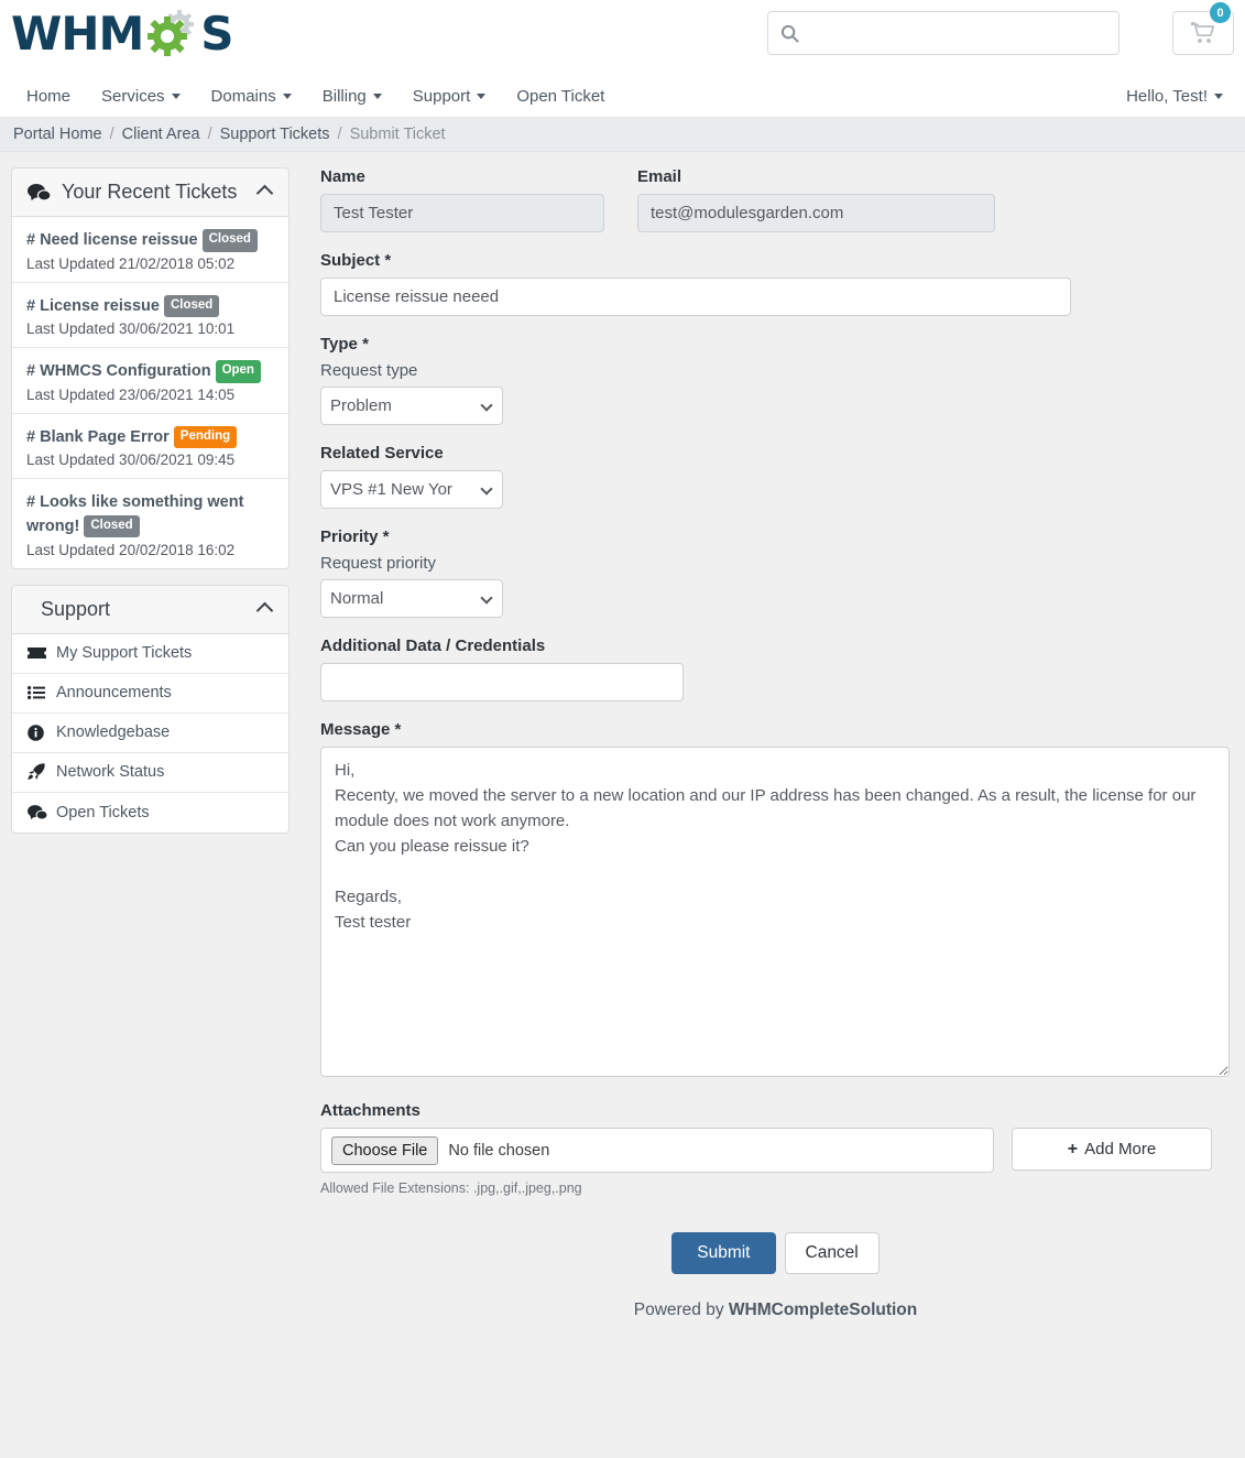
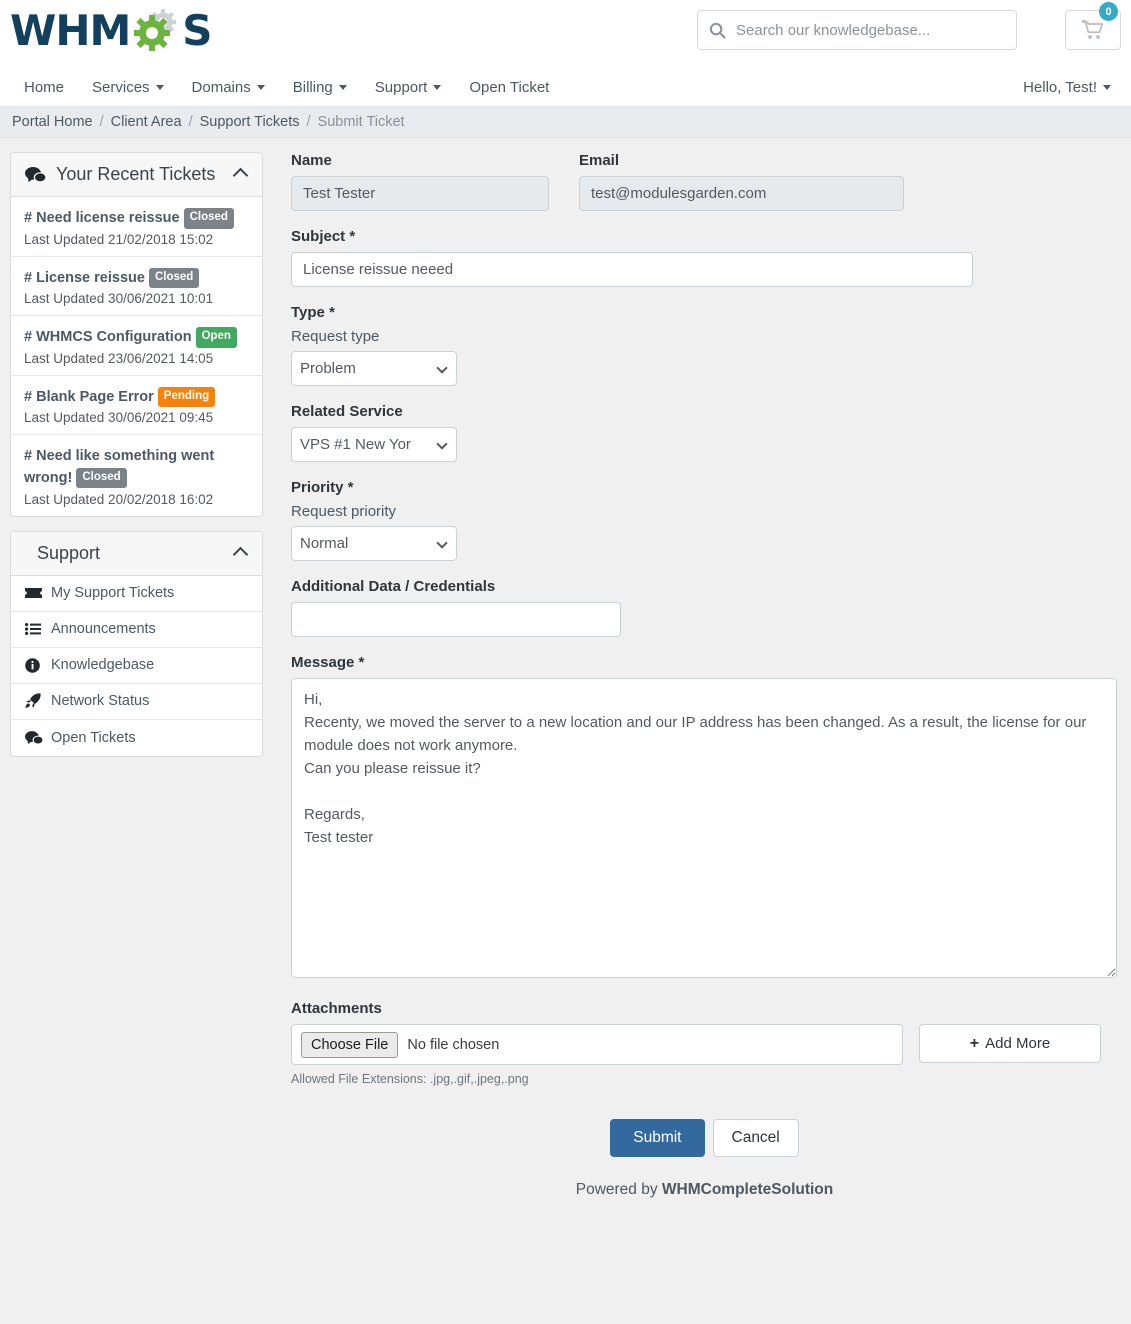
  WHM
  S
+ Search our knowledgebase...
  0
  Home
  Services
  Domains
  Billing
  Support
  Open Ticket
  Hello, Test!
  Portal Home
  /
  Client Area
  /
  Support Tickets
  /
  Submit Ticket
  Your Recent Tickets
  # Need license reissue Closed
- Last Updated 21/02/2018 05:02
+ Last Updated 21/02/2018 15:02
  # License reissue Closed
  Last Updated 30/06/2021 10:01
  # WHMCS Configuration Open
  Last Updated 23/06/2021 14:05
  # Blank Page Error Pending
  Last Updated 30/06/2021 09:45
- # Looks like something went wrong! Closed
+ # Need like something went wrong! Closed
  Last Updated 20/02/2018 16:02
  Support
  My Support Tickets
  Announcements
  Knowledgebase
  Network Status
  Open Tickets
  Name
  Test Tester
  Email
  test@modulesgarden.com
  Subject *
  License reissue neeed
  Type *
  Request type
  Problem
  Related Service
  VPS #1 New Yor
  Priority *
  Request priority
  Normal
  Additional Data / Credentials
  Message *
  Hi,
  Attachments
  Choose File
  No file chosen
  +
  Add More
  Allowed File Extensions: .jpg,.gif,.jpeg,.png
  Submit
  Cancel
  Powered by WHMCompleteSolution
